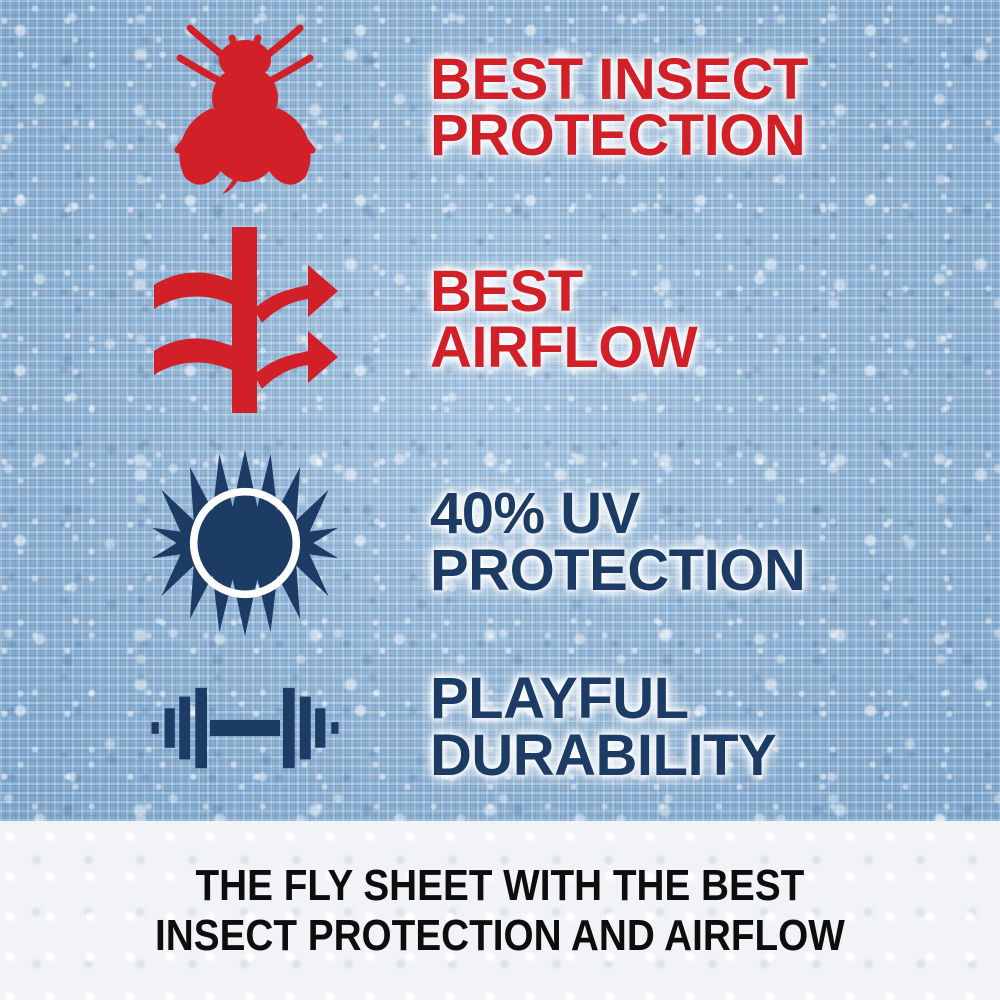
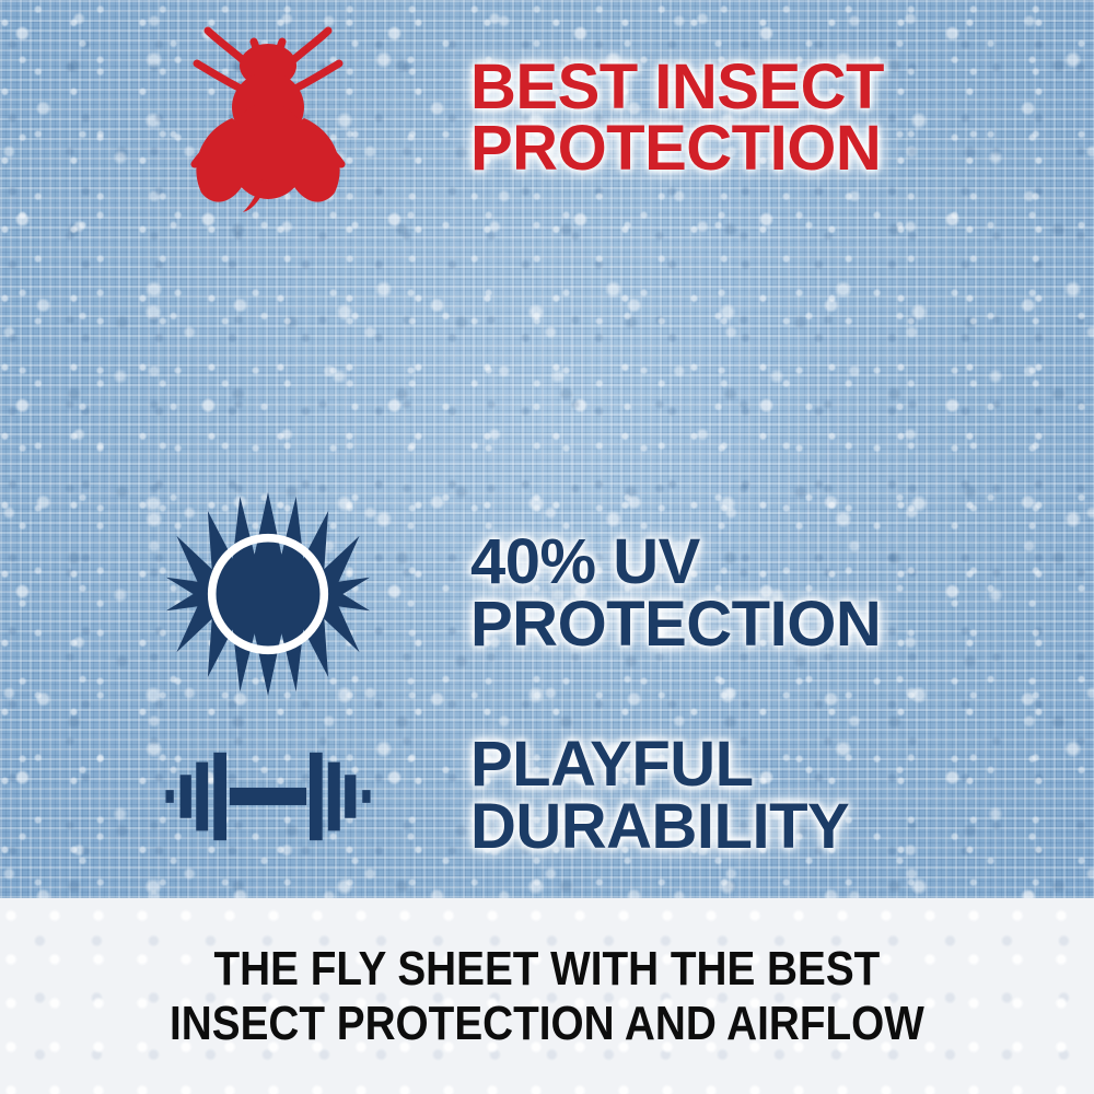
  BEST INSECT
  PROTECTION
- BEST
- AIRFLOW
  40% UV
  PROTECTION
  PLAYFUL
  DURABILITY
  THE FLY SHEET WITH THE BEST
  INSECT PROTECTION AND AIRFLOW
